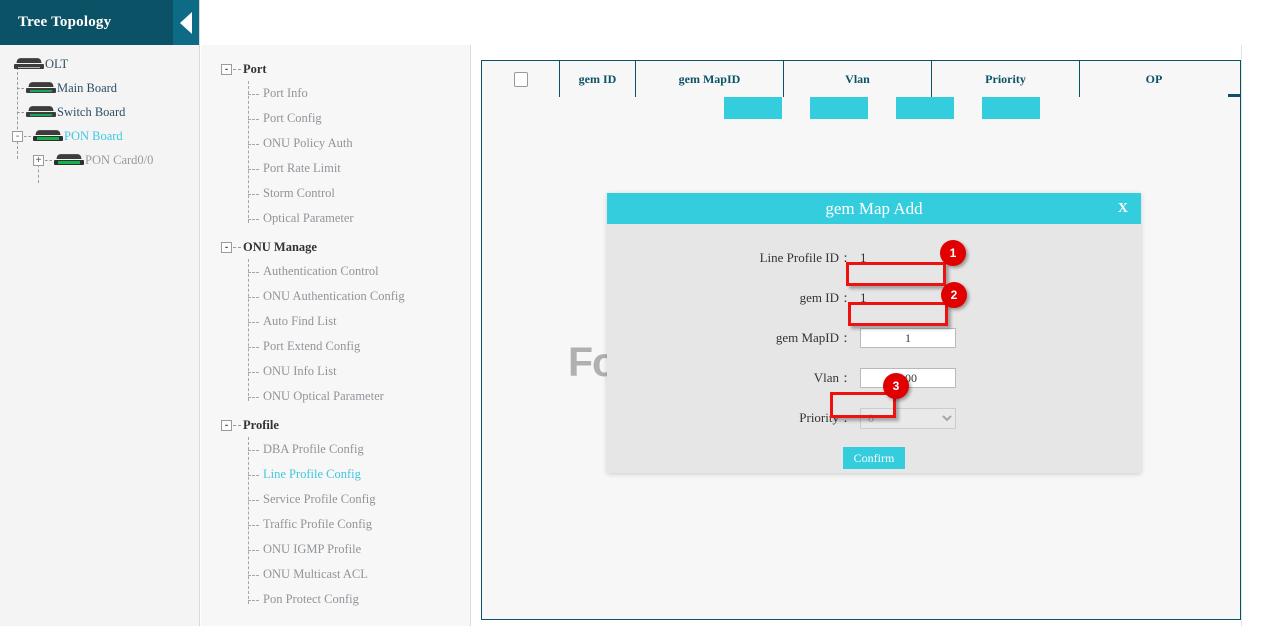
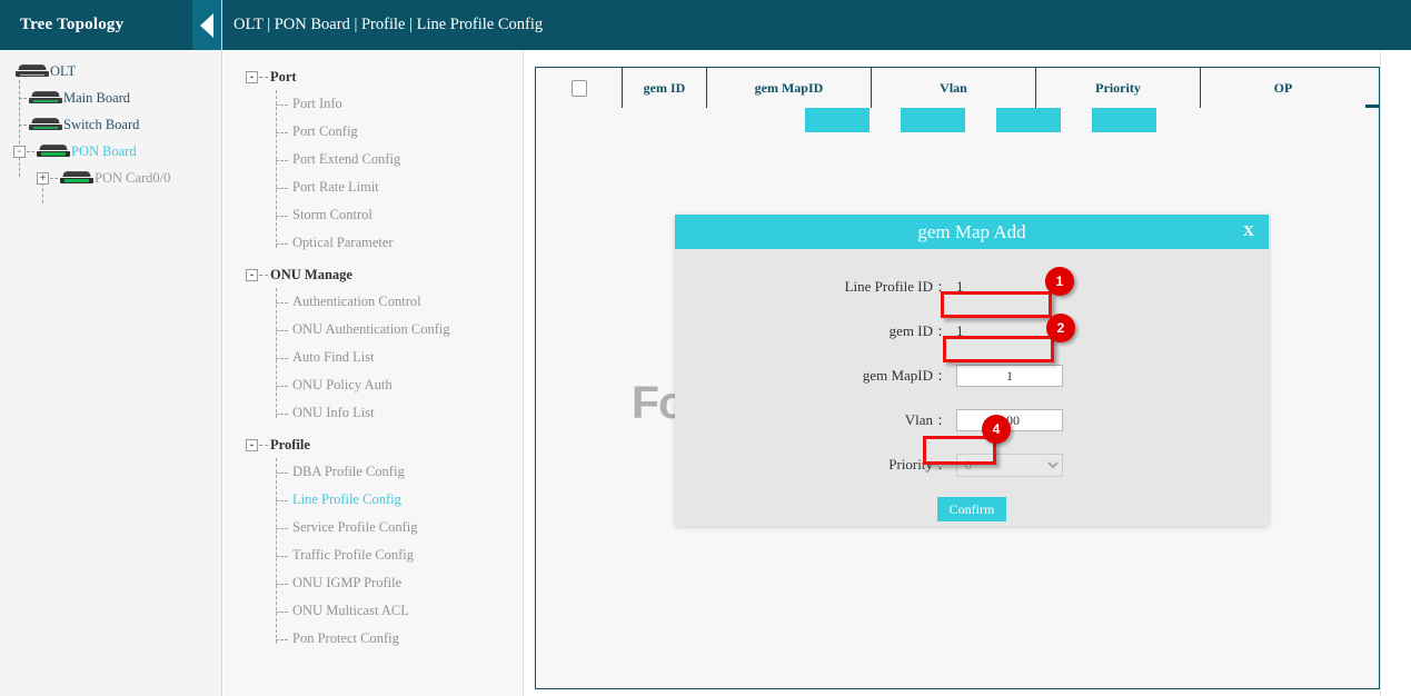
  Tree Topology
  OLT
  Main Board
  Switch Board
  -
  PON Board
  +
  PON Card0/0
+ OLT | PON Board | Profile | Line Profile Config
  -
  Port
  Port Info
  Port Config
- ONU Policy Auth
+ Port Extend Config
  Port Rate Limit
  Storm Control
  Optical Parameter
  -
  ONU Manage
  Authentication Control
  ONU Authentication Config
  Auto Find List
- Port Extend Config
+ ONU Policy Auth
  ONU Info List
- ONU Optical Parameter
  -
  Profile
  DBA Profile Config
  Line Profile Config
  Service Profile Config
  Traffic Profile Config
  ONU IGMP Profile
  ONU Multicast ACL
  Pon Protect Config
  gem ID
  gem MapID
  Vlan
  Priority
  OP
  gem Map Add
  X
  Line Profile ID：
  1
  gem ID：
  1
  gem MapID：
  1
  Vlan：
  Priority：
  0
  Confirm
  1
  2
- 3
+ 4
